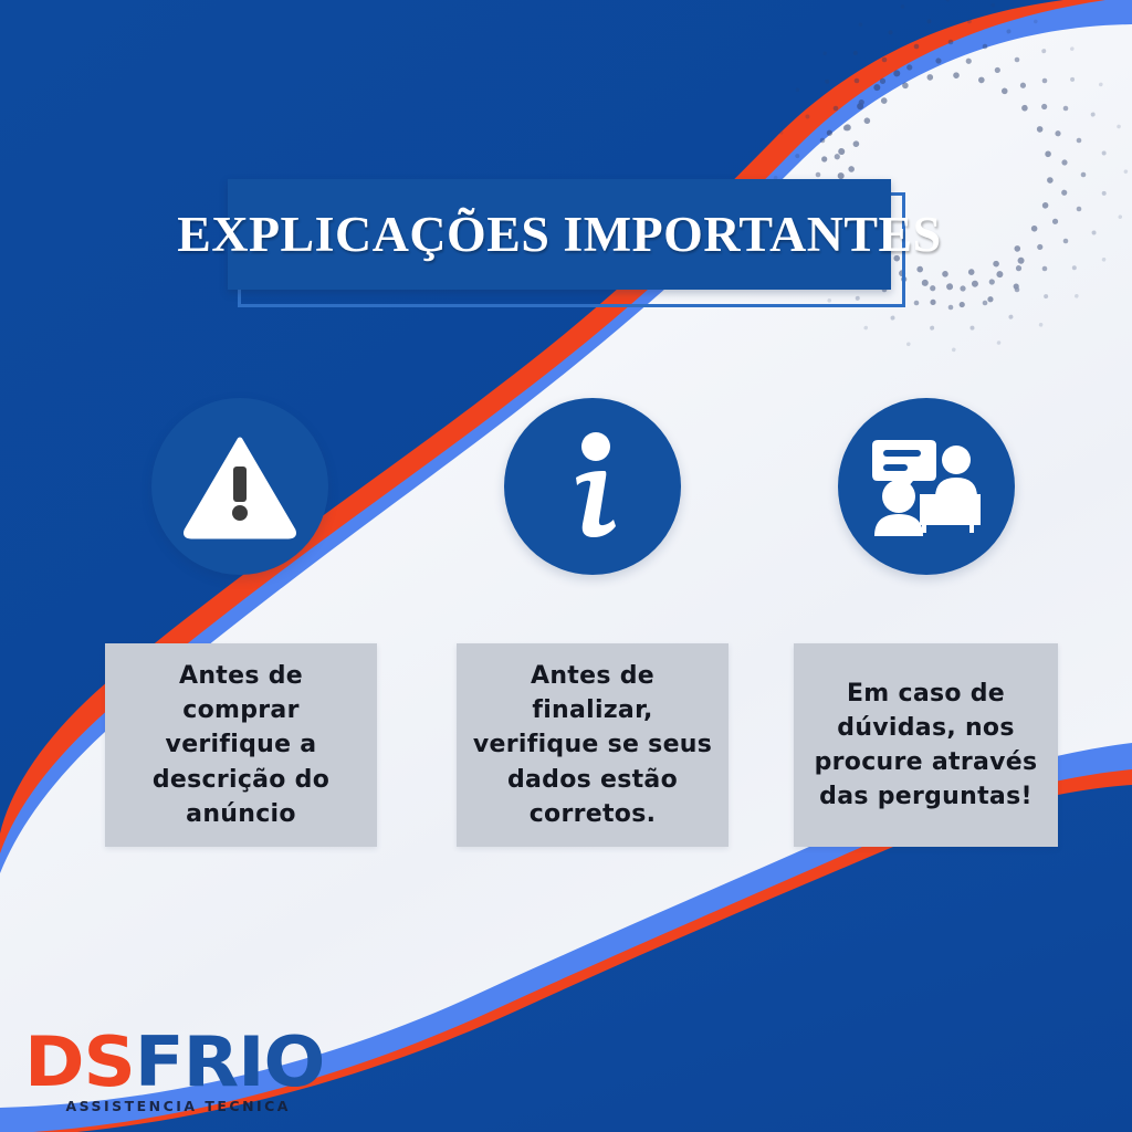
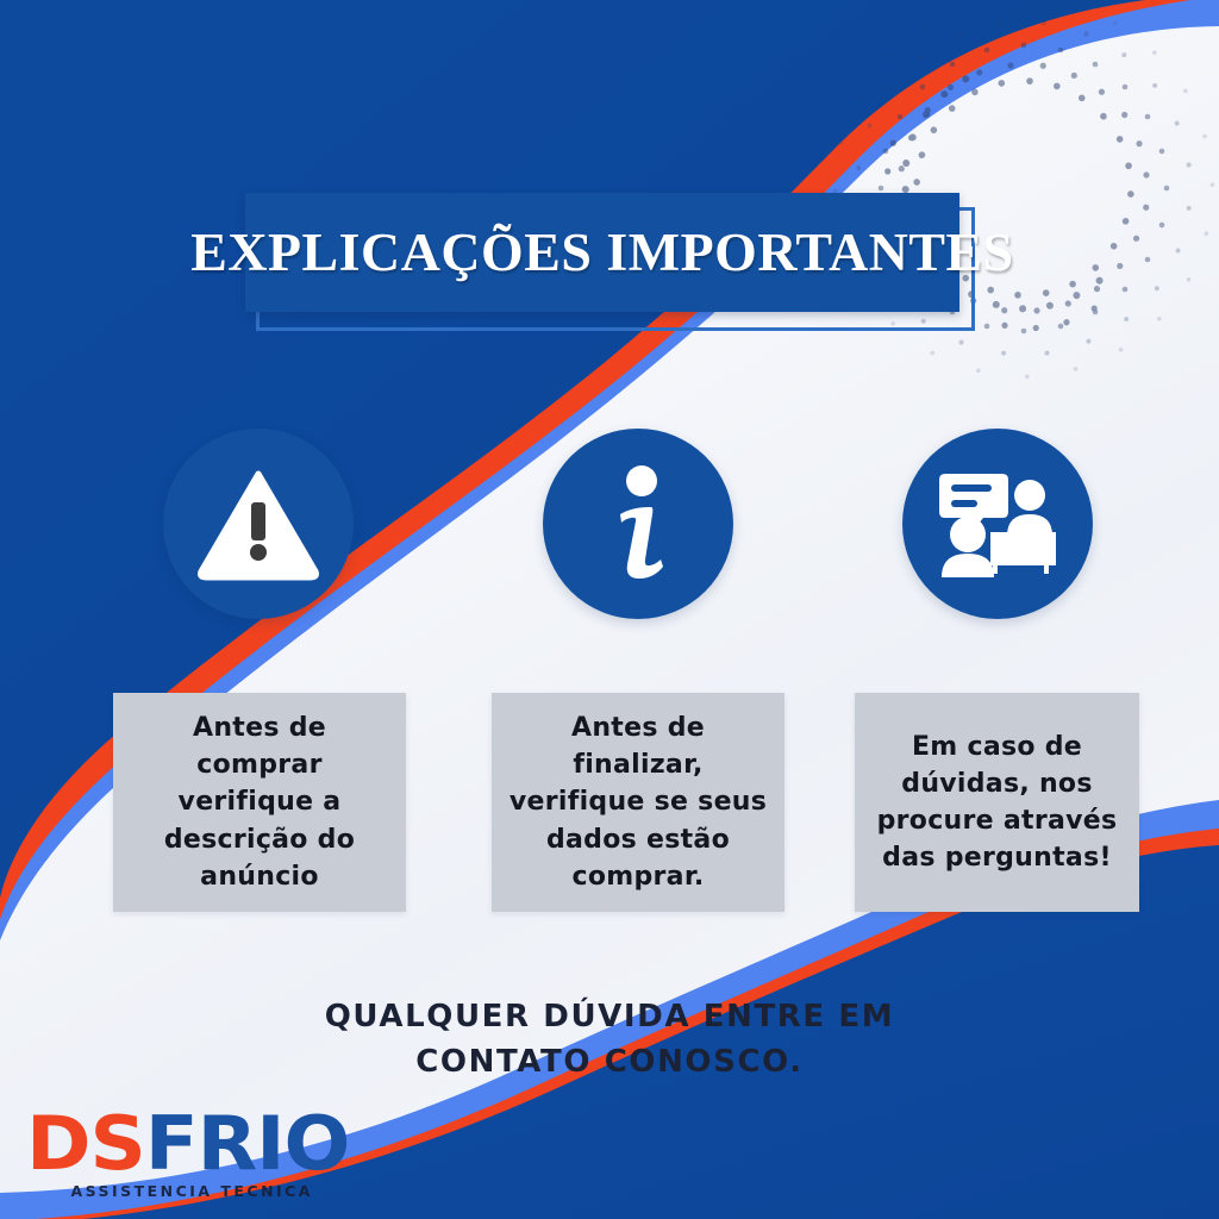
  EXPLICAÇÕES IMPORTANTES
  Antes de comprar verifique a descrição do anúncio
- Antes de finalizar, verifique se seus dados estão corretos.
+ Antes de finalizar, verifique se seus dados estão comprar.
  Em caso de dúvidas, nos procure através das perguntas!
+ QUALQUER DÚVIDA ENTRE EM
+ CONTATO CONOSCO.
  DSFRIO
  ASSISTENCIA TECNICA
